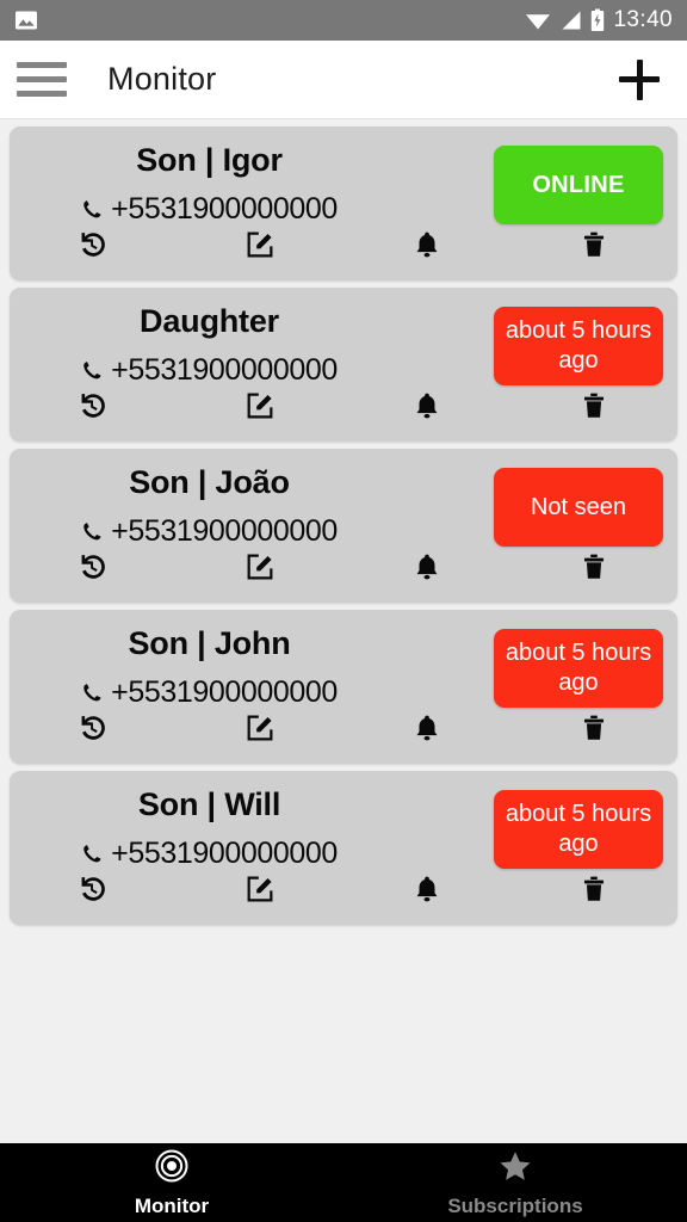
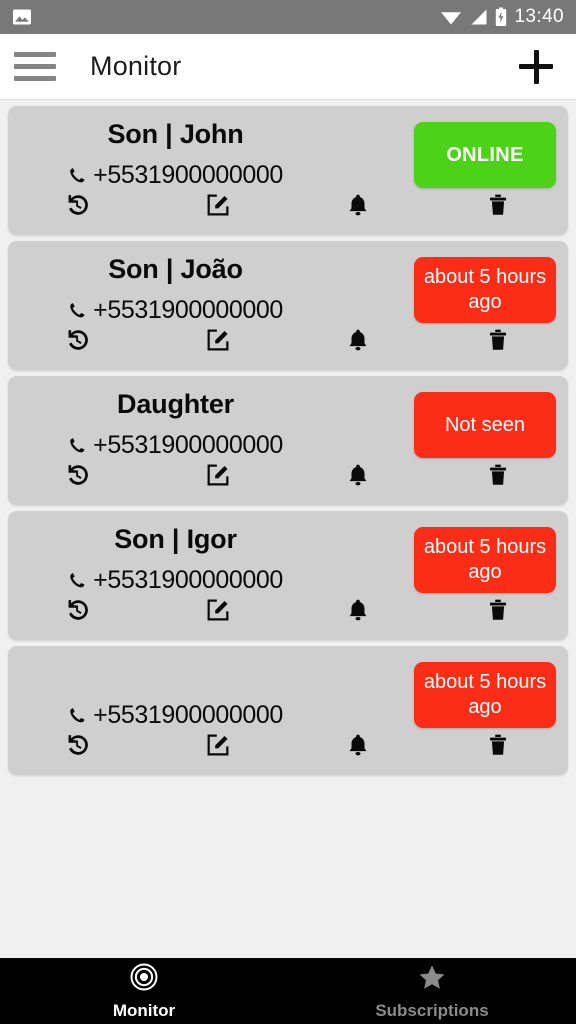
  13:40
  Monitor
- Son | Igor
+ Son | John
  +5531900000000
  ONLINE
- Daughter
+ Son | João
  +5531900000000
  about 5 hours ago
- Son | João
+ Daughter
  +5531900000000
  Not seen
- Son | John
+ Son | Igor
  +5531900000000
  about 5 hours ago
- Son | Will
  +5531900000000
  about 5 hours ago
  Monitor
  Subscriptions
